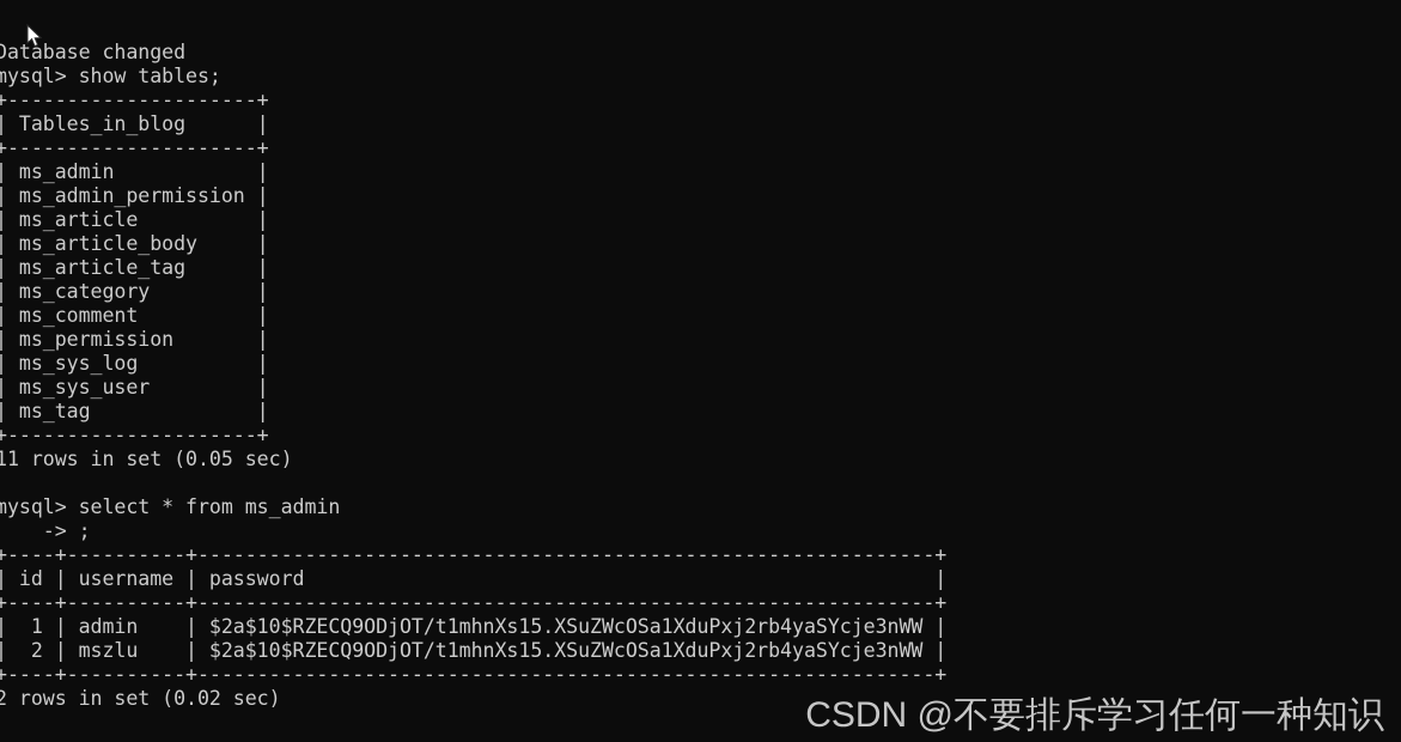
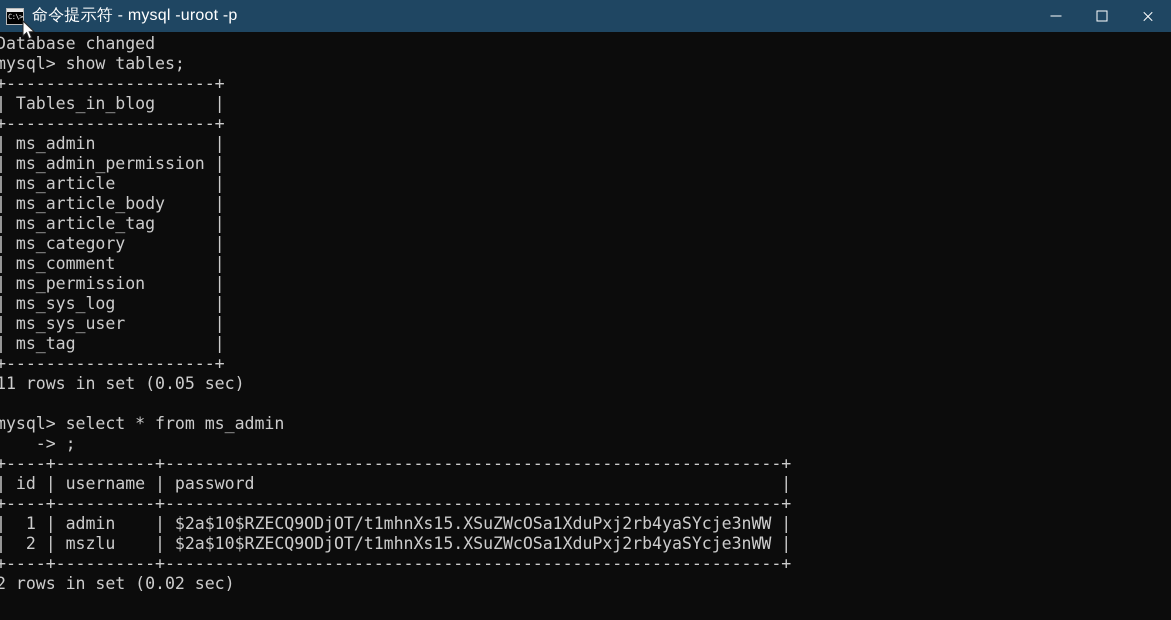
+ C:\>
+ 命令提示符 - mysql -uroot -p
  Database changed
  mysql> show tables;
  +---------------------+
  | Tables_in_blog |
  +---------------------+
  | ms_admin |
  | ms_admin_permission |
  | ms_article |
  | ms_article_body |
  | ms_article_tag |
  | ms_category |
  | ms_comment |
  | ms_permission |
  | ms_sys_log |
  | ms_sys_user |
  | ms_tag |
  +---------------------+
  11 rows in set (0.05 sec)
  mysql> select * from ms_admin
  -> ;
  +----+----------+--------------------------------------------------------------+
  | id | username | password |
  +----+----------+--------------------------------------------------------------+
  | 1 | admin | $2a$10$RZECQ9ODjOT/t1mhnXs15.XSuZWcOSa1XduPxj2rb4yaSYcje3nWW |
  | 2 | mszlu | $2a$10$RZECQ9ODjOT/t1mhnXs15.XSuZWcOSa1XduPxj2rb4yaSYcje3nWW |
  +----+----------+--------------------------------------------------------------+
  2 rows in set (0.02 sec)
- CSDN @不要排斥学习任何一种知识
